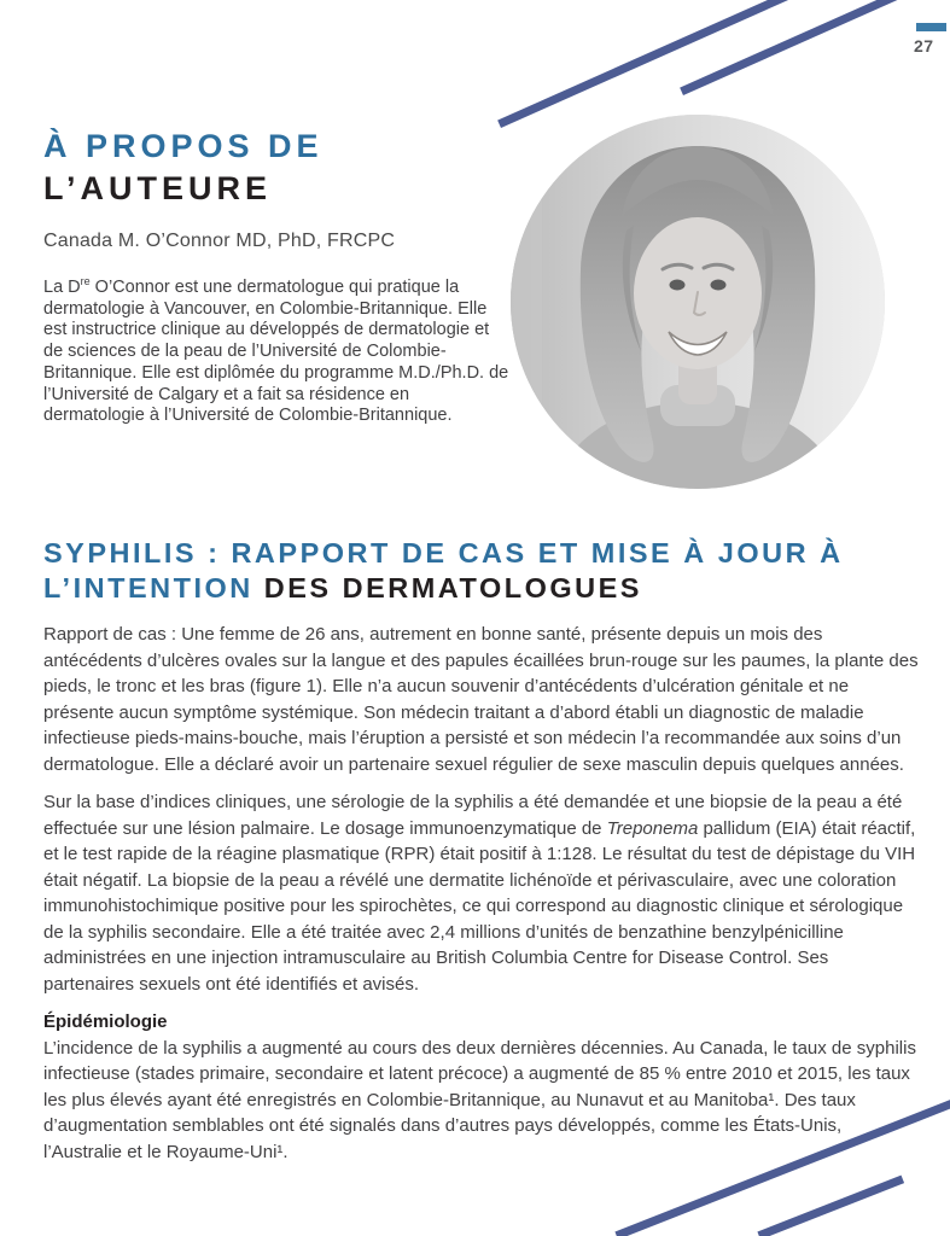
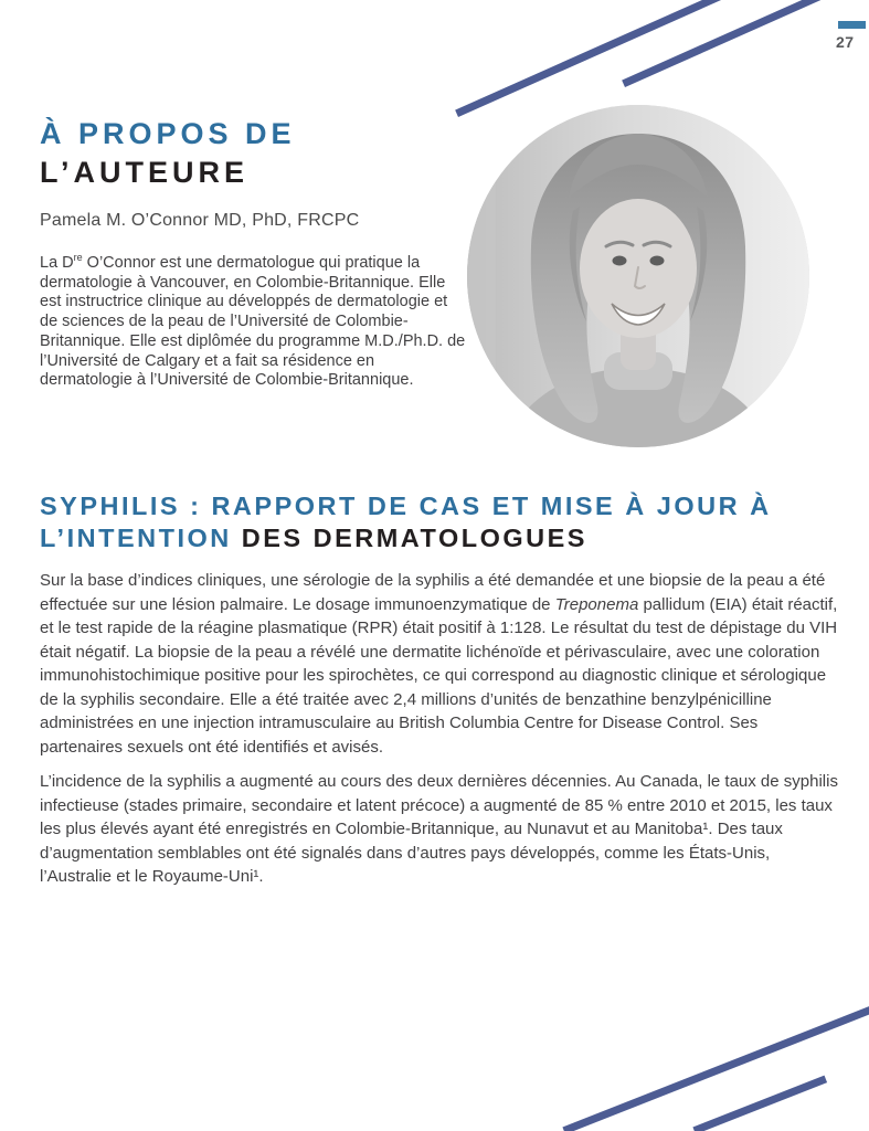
  27
  À PROPOS DE
  L’AUTEURE
- Canada M. O’Connor MD, PhD, FRCPC
+ Pamela M. O’Connor MD, PhD, FRCPC
  La Dre O’Connor est une dermatologue qui pratique la dermatologie à Vancouver, en Colombie-Britannique. Elle est instructrice clinique au développés de dermatologie et de sciences de la peau de l’Université de Colombie-Britannique. Elle est diplômée du programme M.D./Ph.D. de l’Université de Calgary et a fait sa résidence en dermatologie à l’Université de Colombie-Britannique.
  SYPHILIS : RAPPORT DE CAS ET MISE À JOUR À
  L’INTENTION DES DERMATOLOGUES
- Rapport de cas : Une femme de 26 ans, autrement en bonne santé, présente depuis un mois des antécédents d’ulcères ovales sur la langue et des papules écaillées brun-rouge sur les paumes, la plante des pieds, le tronc et les bras (figure 1). Elle n’a aucun souvenir d’antécédents d’ulcération génitale et ne présente aucun symptôme systémique. Son médecin traitant a d’abord établi un diagnostic de maladie infectieuse pieds-mains-bouche, mais l’éruption a persisté et son médecin l’a recommandée aux soins d’un dermatologue. Elle a déclaré avoir un partenaire sexuel régulier de sexe masculin depuis quelques années.
  Sur la base d’indices cliniques, une sérologie de la syphilis a été demandée et une biopsie de la peau a été effectuée sur une lésion palmaire. Le dosage immunoenzymatique de Treponema pallidum (EIA) était réactif, et le test rapide de la réagine plasmatique (RPR) était positif à 1:128. Le résultat du test de dépistage du VIH était négatif. La biopsie de la peau a révélé une dermatite lichénoïde et périvasculaire, avec une coloration immunohistochimique positive pour les spirochètes, ce qui correspond au diagnostic clinique et sérologique de la syphilis secondaire. Elle a été traitée avec 2,4 millions d’unités de benzathine benzylpénicilline administrées en une injection intramusculaire au British Columbia Centre for Disease Control. Ses partenaires sexuels ont été identifiés et avisés.
- Épidémiologie
  L’incidence de la syphilis a augmenté au cours des deux dernières décennies. Au Canada, le taux de syphilis infectieuse (stades primaire, secondaire et latent précoce) a augmenté de 85 % entre 2010 et 2015, les taux les plus élevés ayant été enregistrés en Colombie-Britannique, au Nunavut et au Manitoba¹. Des taux d’augmentation semblables ont été signalés dans d’autres pays développés, comme les États-Unis, l’Australie et le Royaume-Uni¹.
